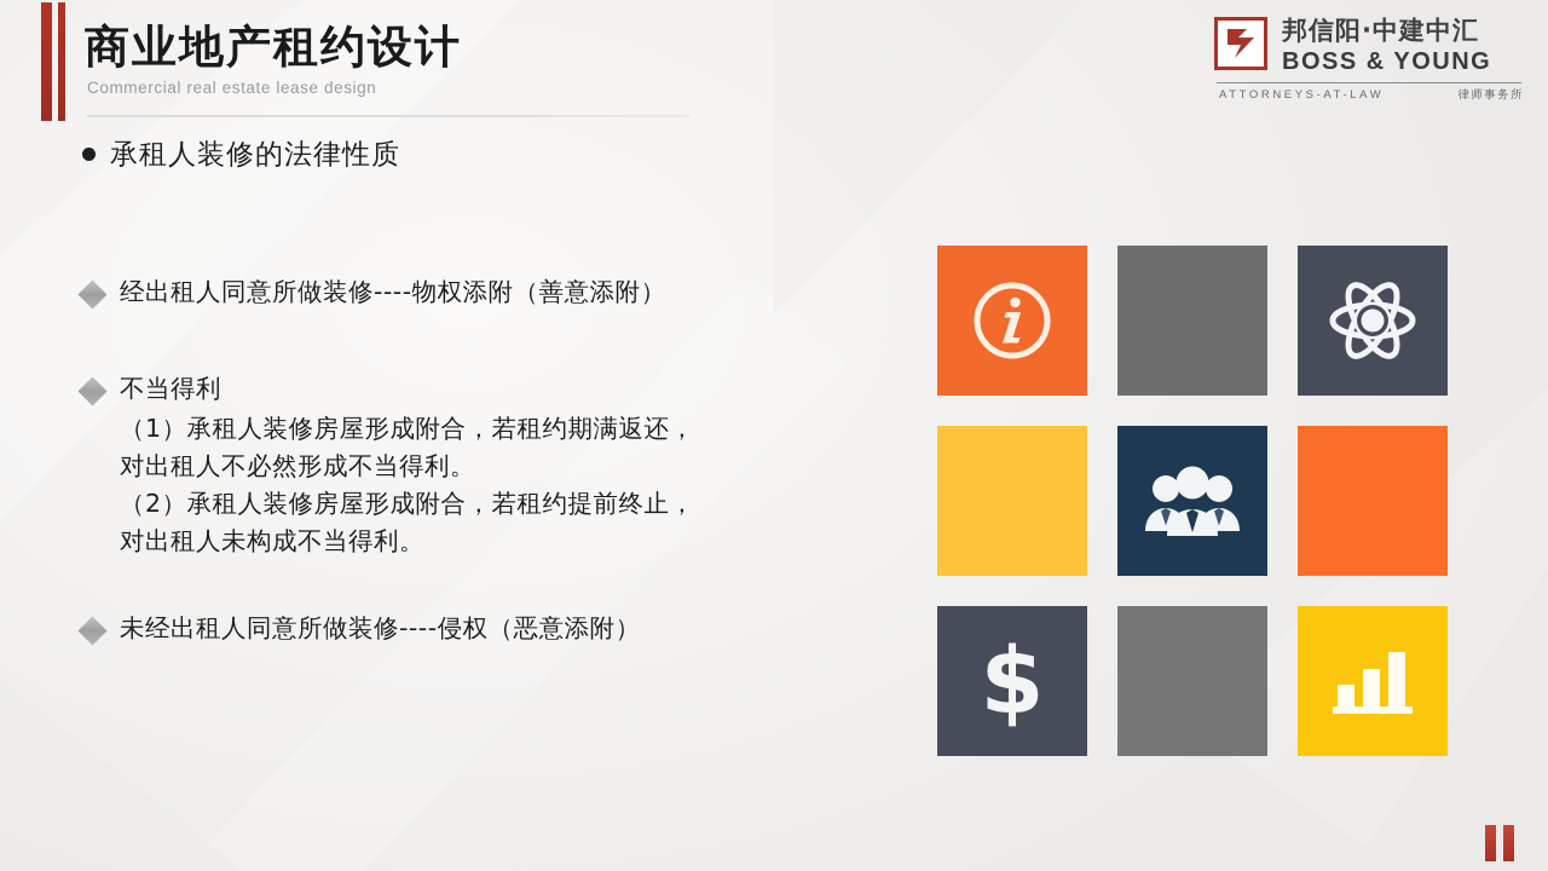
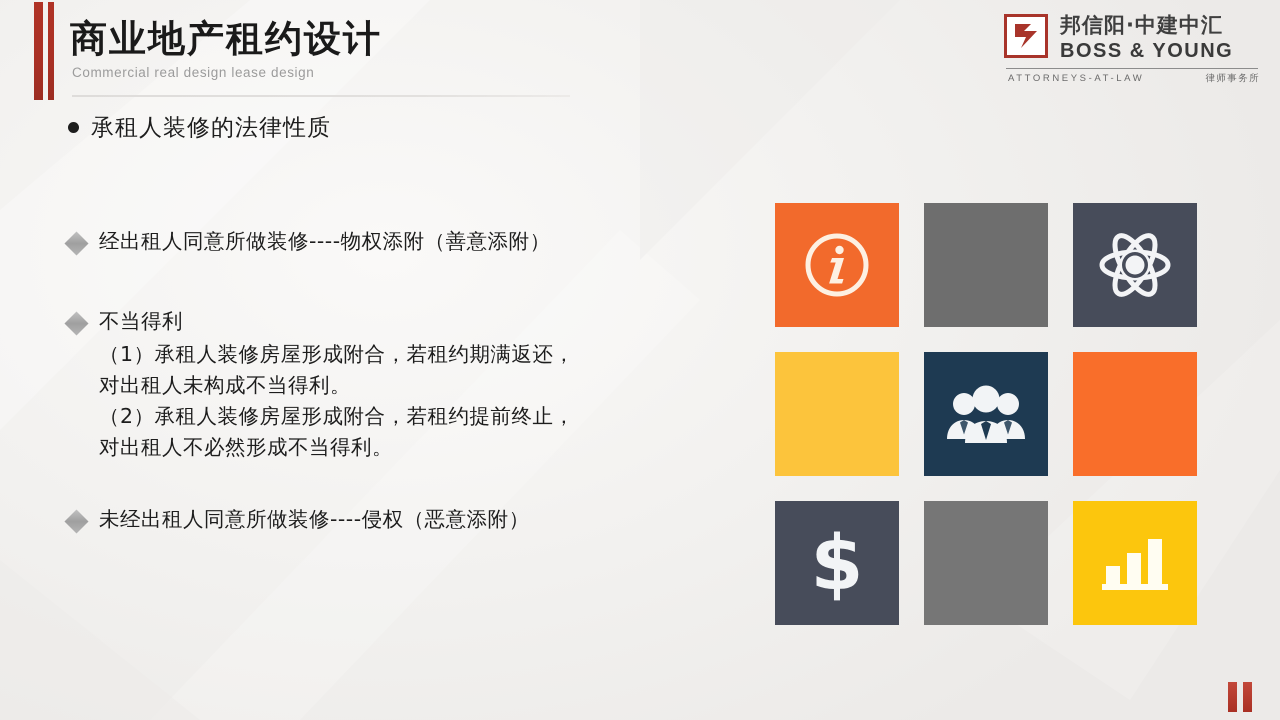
  商业地产租约设计
- Commercial real estate lease design
+ Commercial real design lease design
  邦信阳·中建中汇
  BOSS & YOUNG
  ATTORNEYS-AT-LAW
  律师事务所
  承租人装修的法律性质
  经出租人同意所做装修----物权添附（善意添附）
  不当得利
  （1）承租人装修房屋形成附合，若租约期满返还，
- 对出租人不必然形成不当得利。
+ 对出租人未构成不当得利。
  （2）承租人装修房屋形成附合，若租约提前终止，
- 对出租人未构成不当得利。
+ 对出租人不必然形成不当得利。
  未经出租人同意所做装修----侵权（恶意添附）
  $
